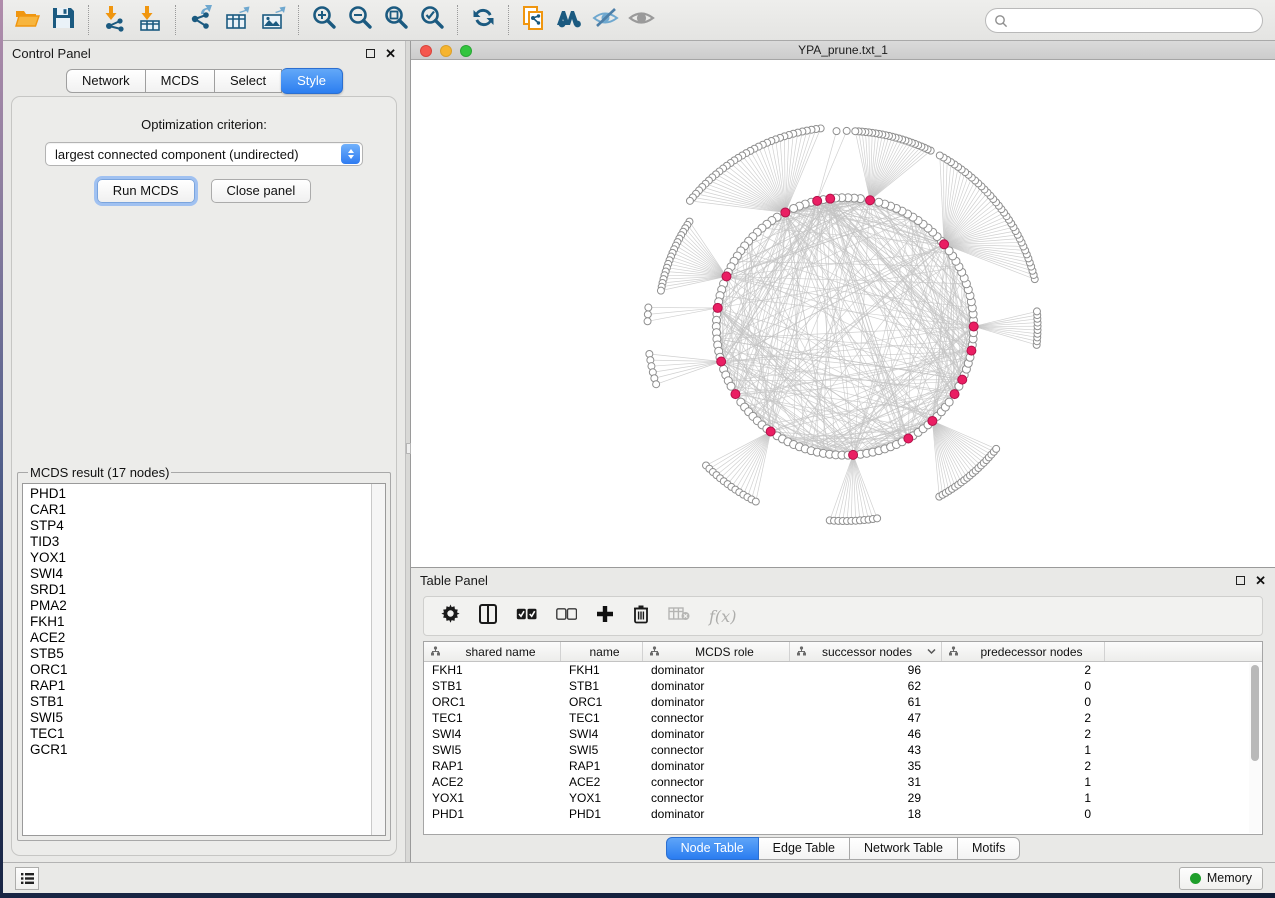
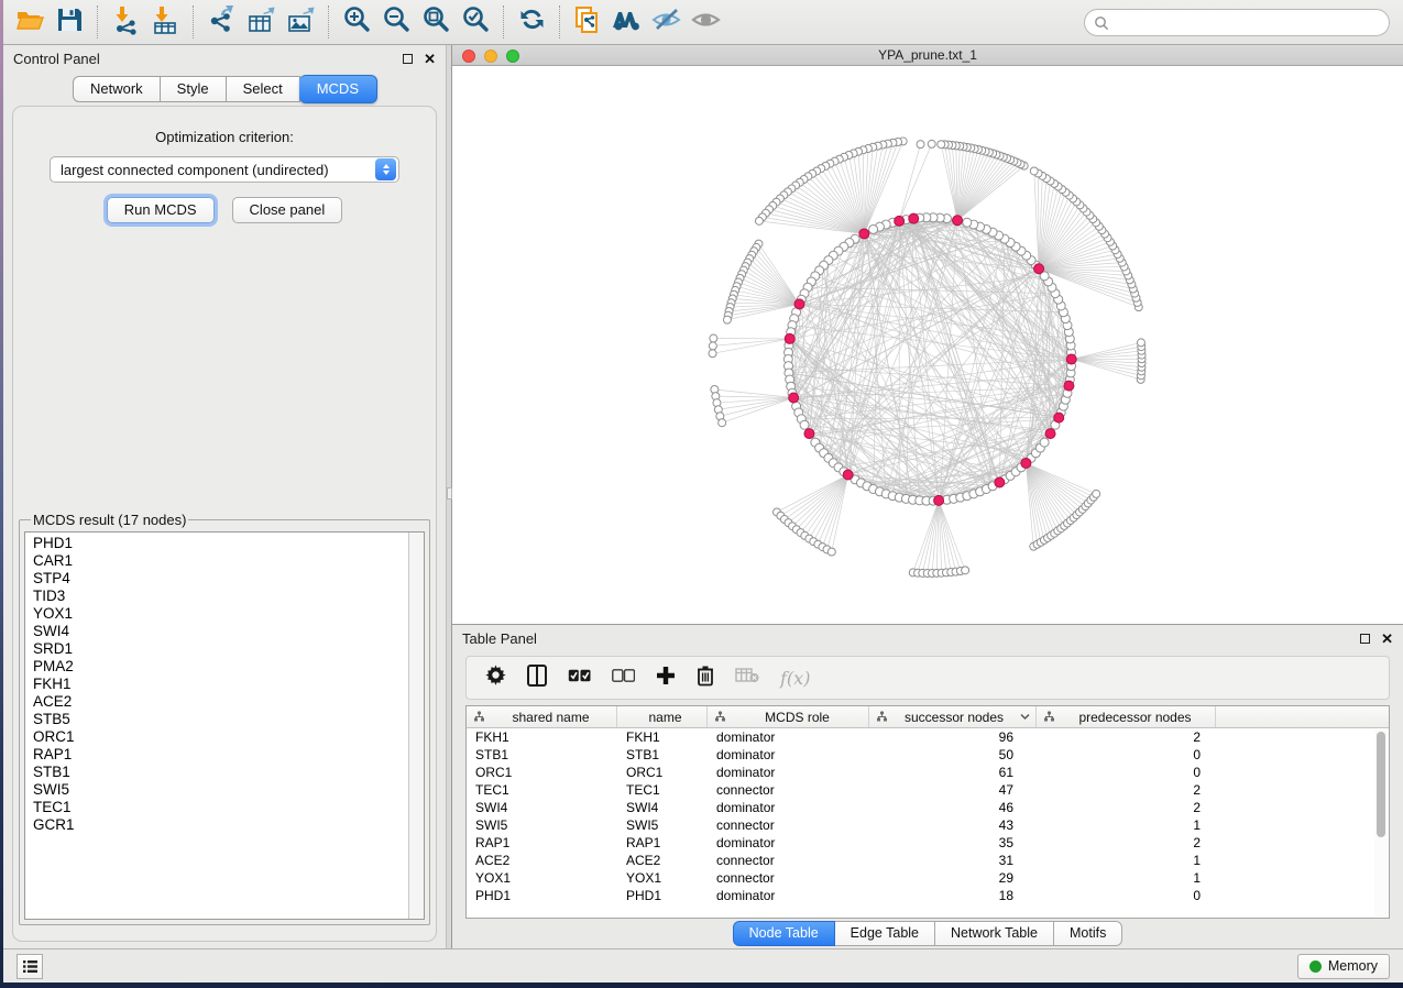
  Control Panel
  ✕
  Network
- MCDS
+ Style
  Select
- Style
+ MCDS
  Optimization criterion:
  largest connected component (undirected)
  Run MCDS
  Close panel
  MCDS result (17 nodes)
  PHD1
  CAR1
  STP4
  TID3
  YOX1
  SWI4
  SRD1
  PMA2
  FKH1
  ACE2
  STB5
  ORC1
  RAP1
  STB1
  SWI5
  TEC1
  GCR1
  YPA_prune.txt_1
  Table Panel
  ✕
  f(x)
  shared name
  name
  MCDS role
  successor nodes
  predecessor nodes
  FKH1
  FKH1
  dominator
  96
  2
  STB1
  STB1
  dominator
- 62
+ 50
  0
  ORC1
  ORC1
  dominator
  61
  0
  TEC1
  TEC1
  connector
  47
  2
  SWI4
  SWI4
  dominator
  46
  2
  SWI5
  SWI5
  connector
  43
  1
  RAP1
  RAP1
  dominator
  35
  2
  ACE2
  ACE2
  connector
  31
  1
  YOX1
  YOX1
  connector
  29
  1
  PHD1
  PHD1
  dominator
  18
  0
  Node Table
  Edge Table
  Network Table
  Motifs
  Memory
